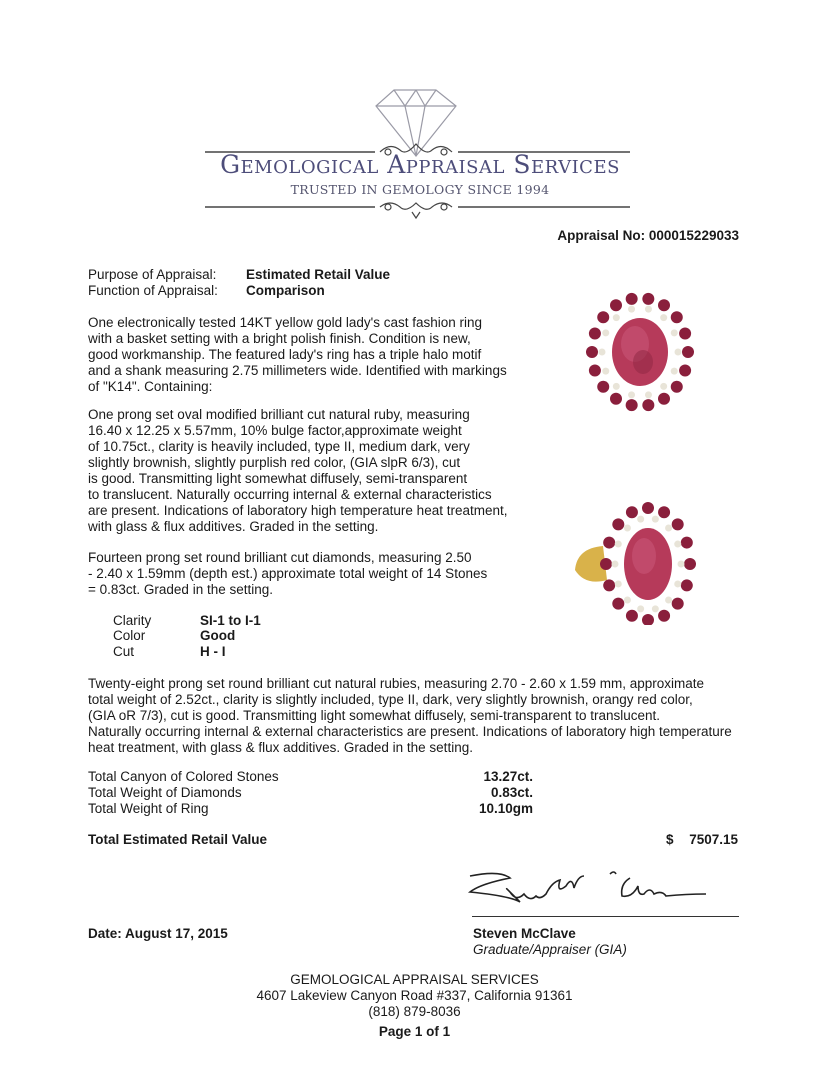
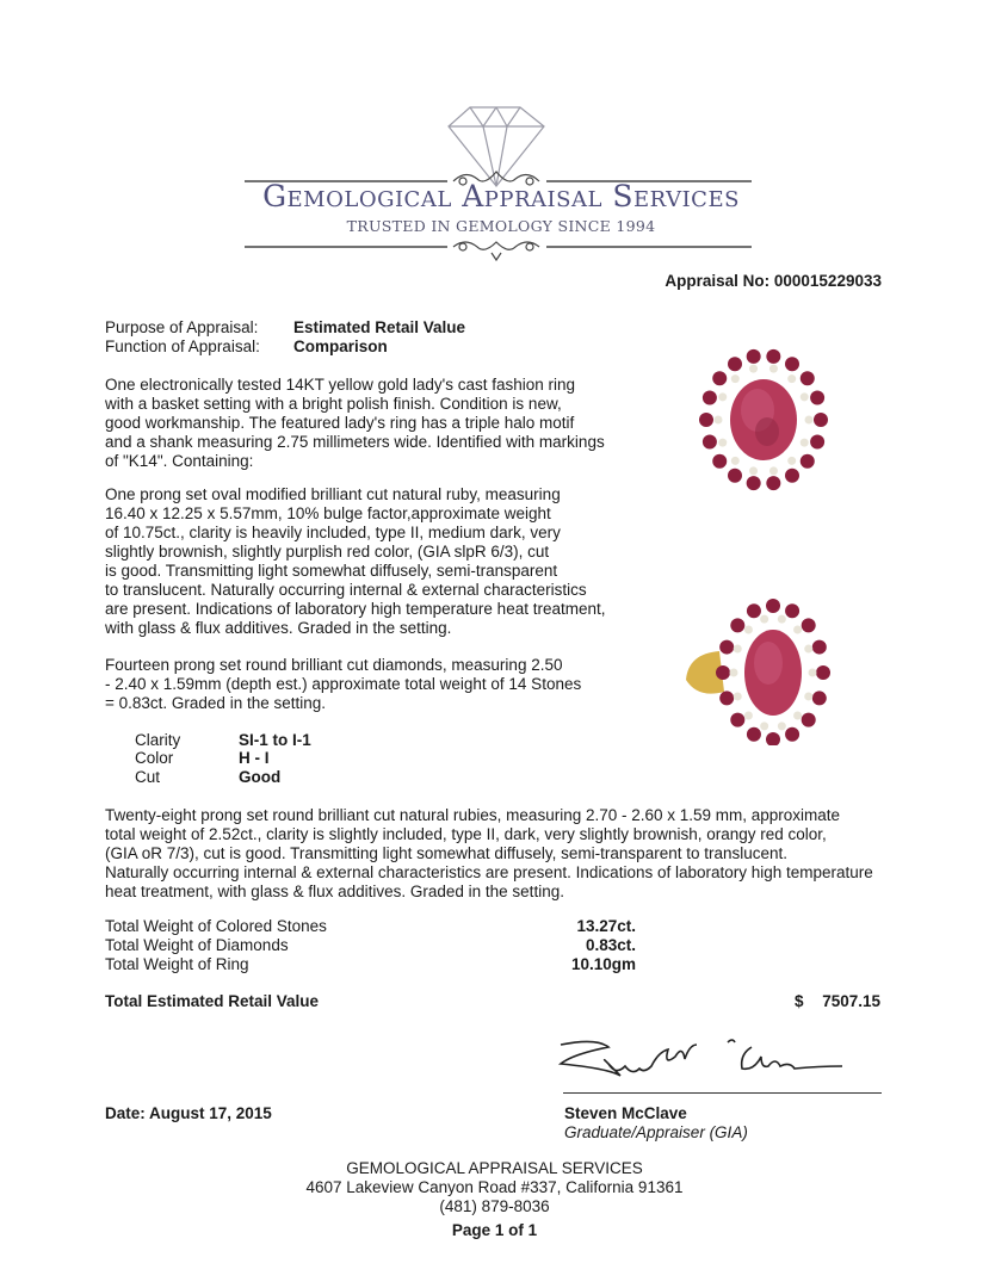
  Gemological Appraisal Services
  TRUSTED IN GEMOLOGY SINCE 1994
  Appraisal No: 000015229033
  Purpose of Appraisal:
  Estimated Retail Value
  Function of Appraisal:
  Comparison
  One electronically tested 14KT yellow gold lady's cast fashion ring
  with a basket setting with a bright polish finish. Condition is new,
  good workmanship. The featured lady's ring has a triple halo motif
  and a shank measuring 2.75 millimeters wide. Identified with markings
  of "K14". Containing:
  One prong set oval modified brilliant cut natural ruby, measuring
  16.40 x 12.25 x 5.57mm, 10% bulge factor,approximate weight
  of 10.75ct., clarity is heavily included, type II, medium dark, very
  slightly brownish, slightly purplish red color, (GIA slpR 6/3), cut
  is good. Transmitting light somewhat diffusely, semi-transparent
  to translucent. Naturally occurring internal & external characteristics
  are present. Indications of laboratory high temperature heat treatment,
  with glass & flux additives. Graded in the setting.
  Fourteen prong set round brilliant cut diamonds, measuring 2.50
  - 2.40 x 1.59mm (depth est.) approximate total weight of 14 Stones
  = 0.83ct. Graded in the setting.
  Clarity
  SI-1 to I-1
  Color
- Good
+ H - I
  Cut
- H - I
+ Good
  Twenty-eight prong set round brilliant cut natural rubies, measuring 2.70 - 2.60 x 1.59 mm, approximate
  total weight of 2.52ct., clarity is slightly included, type II, dark, very slightly brownish, orangy red color,
  (GIA oR 7/3), cut is good. Transmitting light somewhat diffusely, semi-transparent to translucent.
  Naturally occurring internal & external characteristics are present. Indications of laboratory high temperature
  heat treatment, with glass & flux additives. Graded in the setting.
- Total Canyon of Colored Stones
+ Total Weight of Colored Stones
  13.27ct.
  Total Weight of Diamonds
  0.83ct.
  Total Weight of Ring
  10.10gm
  Total Estimated Retail Value
  $
  7507.15
  Date: August 17, 2015
  Steven McClave
  Graduate/Appraiser (GIA)
  GEMOLOGICAL APPRAISAL SERVICES
  4607 Lakeview Canyon Road #337, California 91361
- (818) 879-8036
+ (481) 879-8036
  Page 1 of 1
